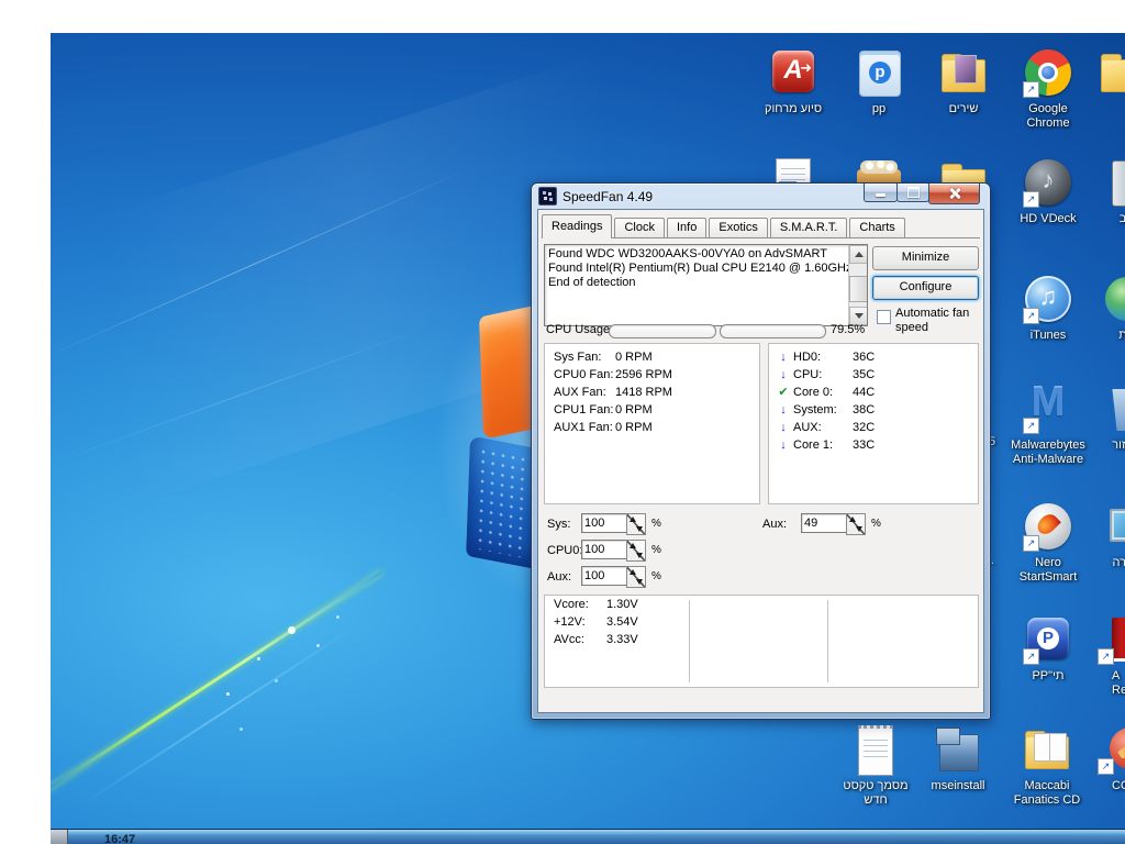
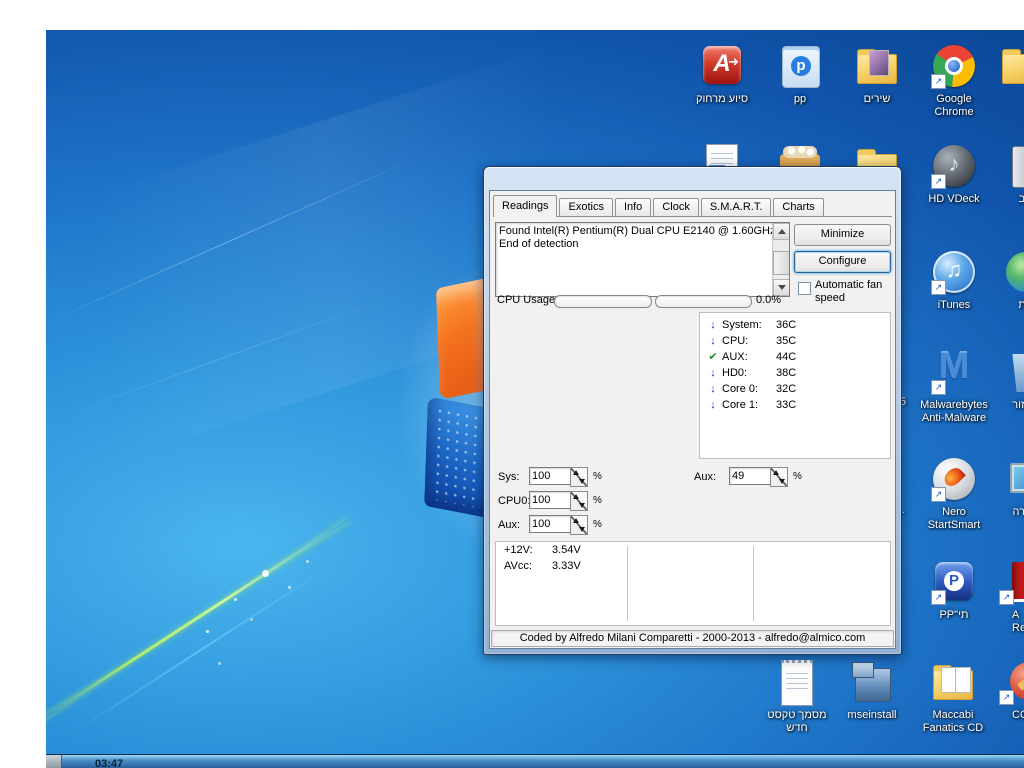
  A
  ➜
  סיוע מרחוק
  p
  pp
  שירים
  ↗
  Google
  Chrome
  ♪
  ↗
  HD VDeck
  ב
  ♫
  ↗
  iTunes
  ת
  M
  ↗
  Malwarebytes
  Anti-Malware
  זור
  5
  ↗
  Nero
  StartSmart
  P
  ↗
  PP"תי
  ↗
  A
  Re
  מסמך טקסט
  חדש
  mseinstall
  Maccabi
  Fanatics CD
  ↗
- SpeedFan 4.49
  Readings
- Clock
+ Exotics
  Info
- Exotics
+ Clock
  S.M.A.R.T.
  Charts
- Found WDC WD3200AAKS-00VYA0 on AdvSMART
  Found Intel(R) Pentium(R) Dual CPU E2140 @ 1.60GH
  End of detection
  Minimize
  Configure
  Automatic fan
  speed
  CPU Usage
- 79.5%
+ 0.0%
- Sys Fan: 0 RPM
- CPU0 Fan: 2596 RPM
- AUX Fan: 1418 RPM
- CPU1 Fan: 0 RPM
- AUX1 Fan: 0 RPM
  ↓
- HD0:
+ System:
  36C
  ↓
  CPU:
  35C
  ✔
- Core 0:
+ AUX:
  44C
  ↓
- System:
+ HD0:
  38C
  ↓
- AUX:
+ Core 0:
  32C
  ↓
  Core 1:
  33C
  Sys:
  100
  %
  CPU0
  100
  %
  Aux:
  100
  %
  Aux:
  49
  %
- Vcore: 1.30V
  +12V: 3.54V
  AVcc: 3.33V
+ Coded by Alfredo Milani Comparetti - 2000-2013 - alfredo@almico.com
- 16:47
+ 03:47
